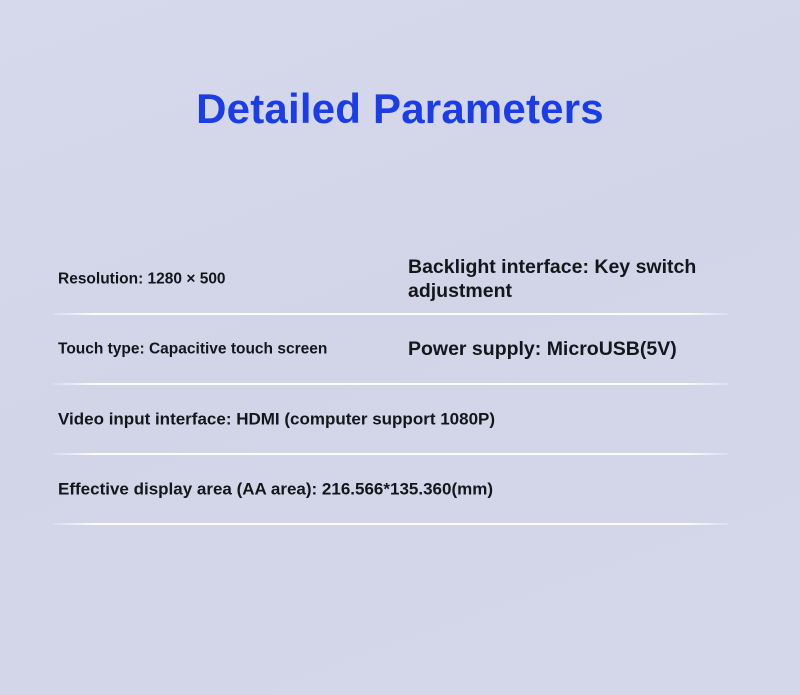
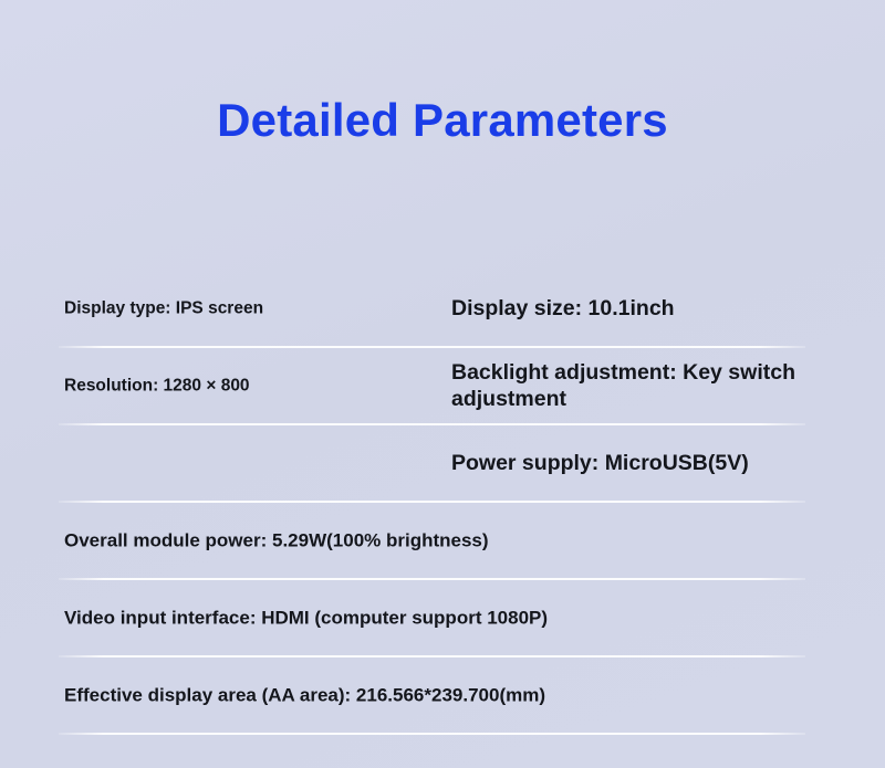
  Detailed Parameters
+ Display type: IPS screen
+ Display size: 10.1inch
- Resolution: 1280 × 500
+ Resolution: 1280 × 800
- Backlight interface: Key switch adjustment
+ Backlight adjustment: Key switch adjustment
- Touch type: Capacitive touch screen
  Power supply: MicroUSB(5V)
+ Overall module power: 5.29W(100% brightness)
  Video input interface: HDMI (computer support 1080P)
- Effective display area (AA area): 216.566*135.360(mm)
+ Effective display area (AA area): 216.566*239.700(mm)
